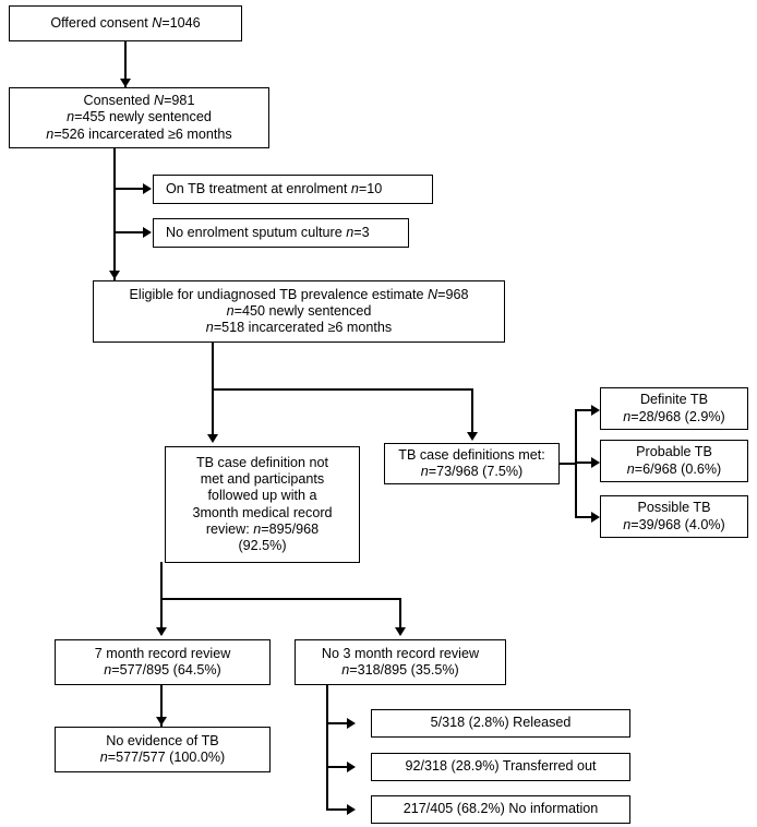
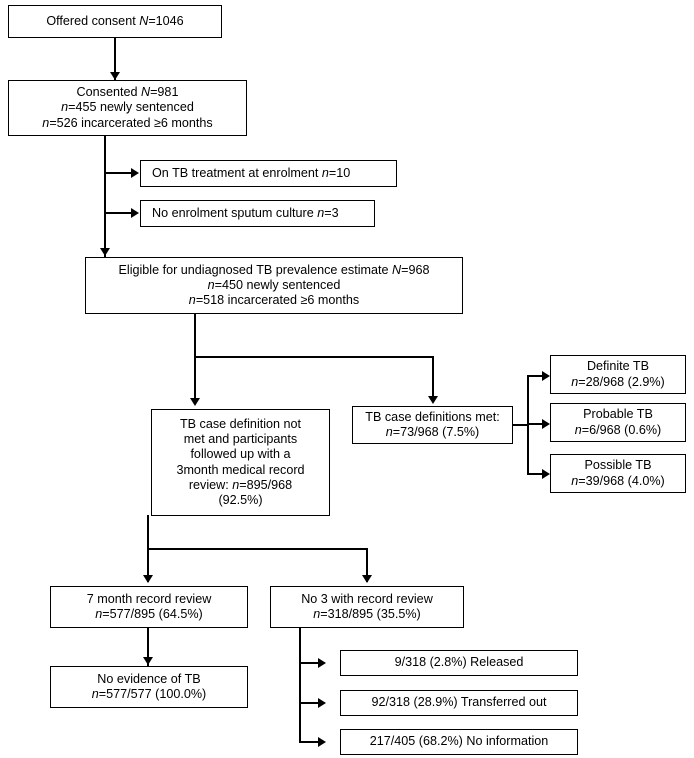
  Offered consent N=1046
  Consented N=981
  n=455 newly sentenced
  n=526 incarcerated ≥6 months
  On TB treatment at enrolment n=10
  No enrolment sputum culture n=3
  Eligible for undiagnosed TB prevalence estimate N=968
  n=450 newly sentenced
  n=518 incarcerated ≥6 months
  TB case definition not
  met and participants
  followed up with a
  3month medical record
  review: n=895/968
  (92.5%)
  TB case definitions met:
  n=73/968 (7.5%)
  Definite TB
  n=28/968 (2.9%)
  Probable TB
  n=6/968 (0.6%)
  Possible TB
  n=39/968 (4.0%)
  7 month record review
  n=577/895 (64.5%)
- No 3 month record review
+ No 3 with record review
  n=318/895 (35.5%)
  No evidence of TB
  n=577/577 (100.0%)
- 5/318 (2.8%) Released
+ 9/318 (2.8%) Released
  92/318 (28.9%) Transferred out
  217/405 (68.2%) No information
